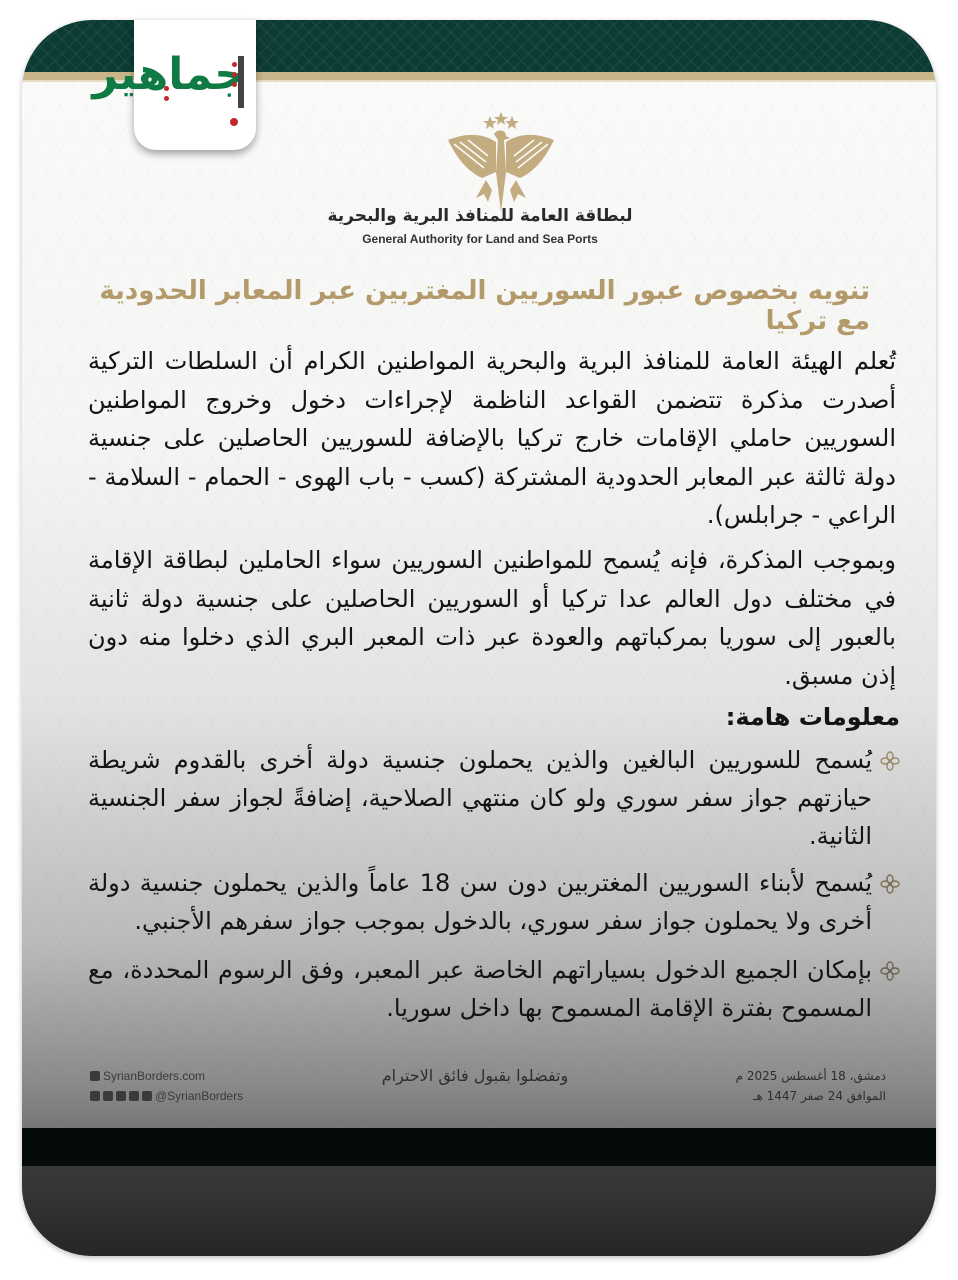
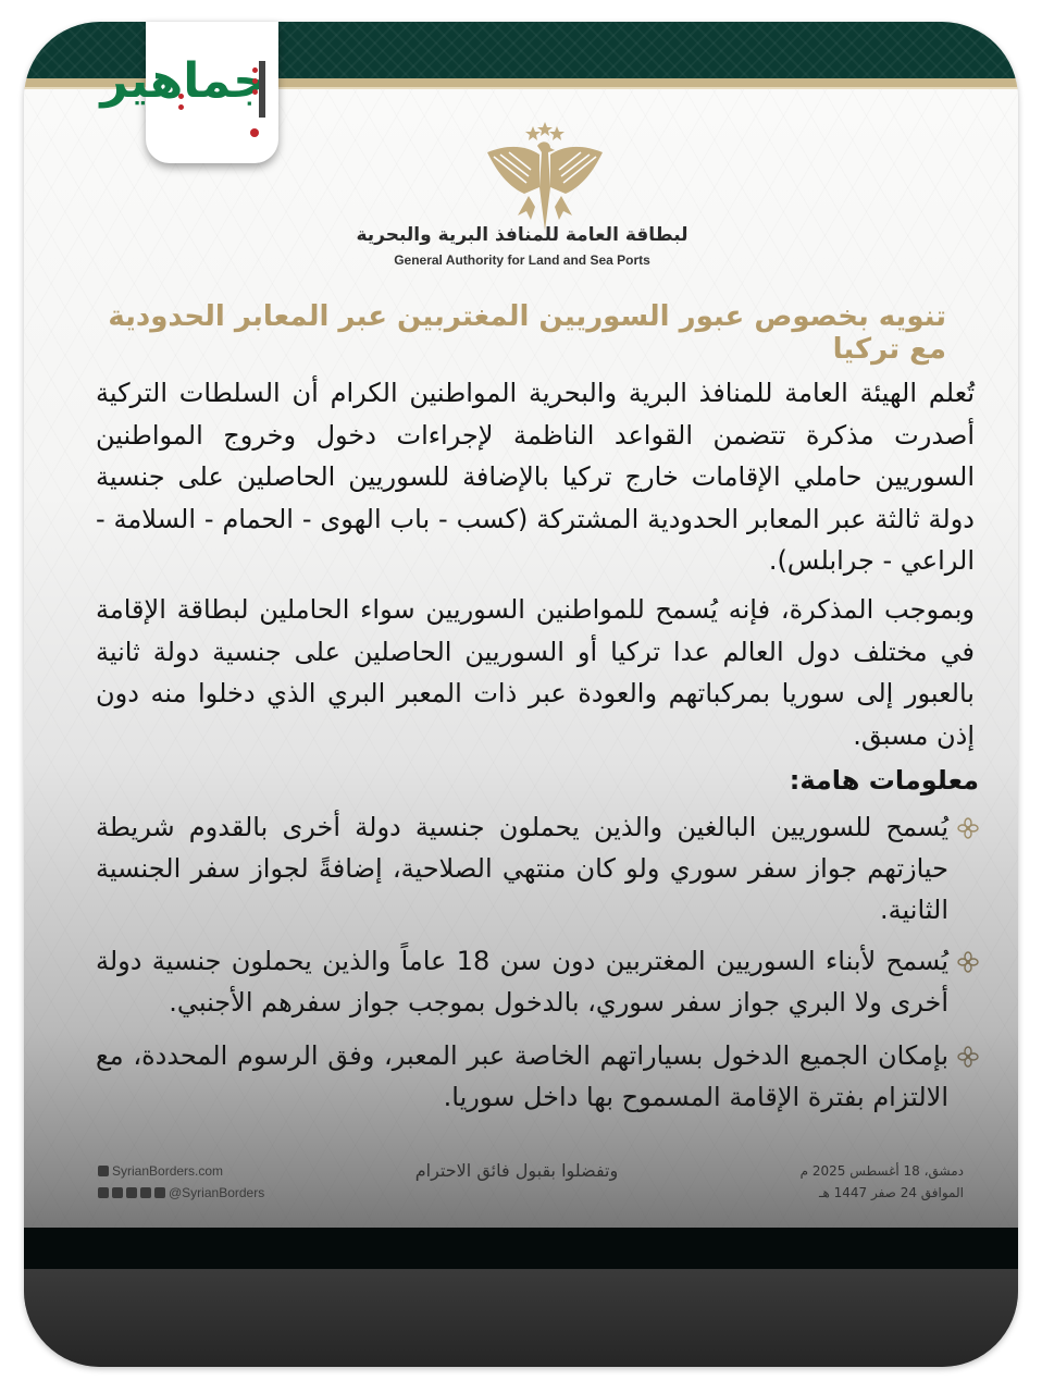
  لبطاقة العامة للمنافذ البرية والبحرية
  General Authority for Land and Sea Ports
  تنويه بخصوص عبور السوريين المغتربين عبر المعابر الحدودية مع تركيا
  تُعلم الهيئة العامة للمنافذ البرية والبحرية المواطنين الكرام أن السلطات التركية أصدرت مذكرة تتضمن القواعد الناظمة لإجراءات دخول وخروج المواطنين السوريين حاملي الإقامات خارج تركيا بالإضافة للسوريين الحاصلين على جنسية دولة ثالثة عبر المعابر الحدودية المشتركة (كسب - باب الهوى - الحمام - السلامة - الراعي - جرابلس).
  وبموجب المذكرة، فإنه يُسمح للمواطنين السوريين سواء الحاملين لبطاقة الإقامة في مختلف دول العالم عدا تركيا أو السوريين الحاصلين على جنسية دولة ثانية بالعبور إلى سوريا بمركباتهم والعودة عبر ذات المعبر البري الذي دخلوا منه دون إذن مسبق.
  معلومات هامة:
  يُسمح للسوريين البالغين والذين يحملون جنسية دولة أخرى بالقدوم شريطة حيازتهم جواز سفر سوري ولو كان منتهي الصلاحية، إضافةً لجواز سفر الجنسية الثانية.
- يُسمح لأبناء السوريين المغتربين دون سن 18 عاماً والذين يحملون جنسية دولة أخرى ولا يحملون جواز سفر سوري، بالدخول بموجب جواز سفرهم الأجنبي.
+ يُسمح لأبناء السوريين المغتربين دون سن 18 عاماً والذين يحملون جنسية دولة أخرى ولا البري جواز سفر سوري، بالدخول بموجب جواز سفرهم الأجنبي.
- بإمكان الجميع الدخول بسياراتهم الخاصة عبر المعبر، وفق الرسوم المحددة، مع المسموح بفترة الإقامة المسموح بها داخل سوريا.
+ بإمكان الجميع الدخول بسياراتهم الخاصة عبر المعبر، وفق الرسوم المحددة، مع الالتزام بفترة الإقامة المسموح بها داخل سوريا.
  SyrianBorders.com
  @SyrianBorders
  وتفضلوا بقبول فائق الاحترام
  دمشق، 18 أغسطس 2025 م
  الموافق 24 صفر 1447 هـ
  جماهير
